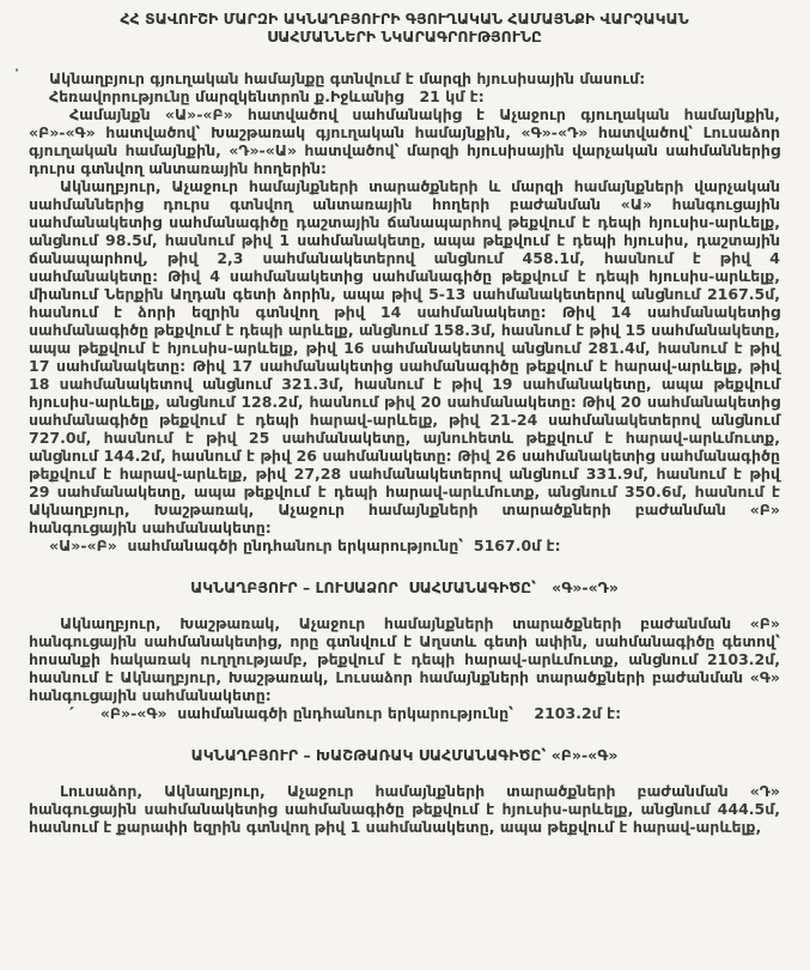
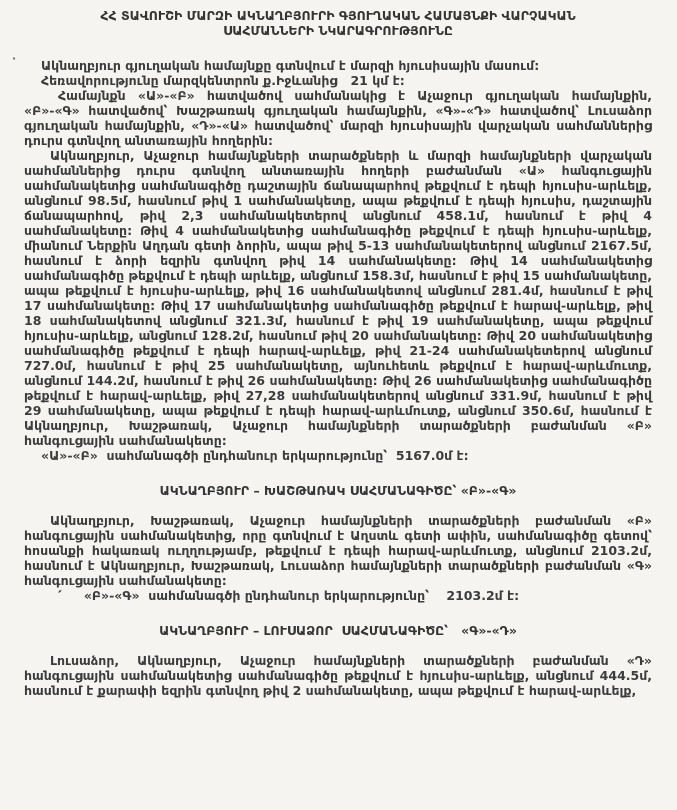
  ՀՀ ՏԱՎՈՒՇԻ ՄԱՐԶԻ ԱԿՆԱՂԲՅՈՒՐԻ ԳՅՈՒՂԱԿԱՆ ՀԱՄԱՅՆՔԻ ՎԱՐՉԱԿԱՆ
  ՍԱՀՄԱՆՆԵՐԻ ՆԿԱՐԱԳՐՈՒԹՅՈՒՆԸ
  ·
  Ակնաղբյուր գյուղական համայնքը գտնվում է մարզի հյուսիսային մասում:
  Հեռավորությունը մարզկենտրոն ք.Իջևանից 21 կմ է:
  Համայնքն «Ա»-«Բ» հատվածով սահմանակից է Աչաջուր գյուղական համայնքին, «Բ»-«Գ» հատվածով՝ Խաշթառակ գյուղական համայնքին, «Գ»-«Դ» հատվածով՝ Լուսաձոր գյուղական համայնքին, «Դ»-«Ա» հատվածով՝ մարզի հյուսիսային վարչական սահմաններից դուրս գտնվող անտառային հողերին:
  Ակնաղբյուր, Աչաջուր համայնքների տարածքների և մարզի համայնքների վարչական սահմաններից դուրս գտնվող անտառային հողերի բաժանման «Ա» հանգուցային սահմանակետից սահմանագիծը դաշտային ճանապարհով թեքվում է դեպի հյուսիս-արևելք, անցնում 98.5մ, հասնում թիվ 1 սահմանակետը, ապա թեքվում է դեպի հյուսիս, դաշտային ճանապարհով, թիվ 2,3 սահմանակետերով անցնում 458.1մ, հասնում է թիվ 4 սահմանակետը: Թիվ 4 սահմանակետից սահմանագիծը թեքվում է դեպի հյուսիս-արևելք, միանում Ներքին Աղդան գետի ձորին, ապա թիվ 5-13 սահմանակետերով անցնում 2167.5մ, հասնում է ձորի եզրին գտնվող թիվ 14 սահմանակետը: Թիվ 14 սահմանակետից սահմանագիծը թեքվում է դեպի արևելք, անցնում 158.3մ, հասնում է թիվ 15 սահմանակետը, ապա թեքվում է հյուսիս-արևելք, թիվ 16 սահմանակետով անցնում 281.4մ, հասնում է թիվ 17 սահմանակետը: Թիվ 17 սահմանակետից սահմանագիծը թեքվում է հարավ-արևելք, թիվ 18 սահմանակետով անցնում 321.3մ, հասնում է թիվ 19 սահմանակետը, ապա թեքվում հյուսիս-արևելք, անցնում 128.2մ, հասնում թիվ 20 սահմանակետը: Թիվ 20 սահմանակետից սահմանագիծը թեքվում է դեպի հարավ-արևելք, թիվ 21-24 սահմանակետերով անցնում 727.0մ, հասնում է թիվ 25 սահմանակետը, այնուհետև թեքվում է հարավ-արևմուտք, անցնում 144.2մ, հասնում է թիվ 26 սահմանակետը: Թիվ 26 սահմանակետից սահմանագիծը թեքվում է հարավ-արևելք, թիվ 27,28 սահմանակետերով անցնում 331.9մ, հասնում է թիվ 29 սահմանակետը, ապա թեքվում է դեպի հարավ-արևմուտք, անցնում 350.6մ, հասնում է Ակնաղբյուր, Խաշթառակ, Աչաջուր համայնքների տարածքների բաժանման «Բ» հանգուցային սահմանակետը:
  «Ա»-«Բ» սահմանագծի ընդհանուր երկարությունը՝ 5167.0մ է:
- ԱԿՆԱՂԲՅՈՒՐ – ԼՈՒՍԱՁՈՐ ՍԱՀՄԱՆԱԳԻԾԸ՝ «Գ»-«Դ»
+ ԱԿՆԱՂԲՅՈՒՐ – ԽԱՇԹԱՌԱԿ ՍԱՀՄԱՆԱԳԻԾԸ՝ «Բ»-«Գ»
  Ակնաղբյուր, Խաշթառակ, Աչաջուր համայնքների տարածքների բաժանման «Բ» հանգուցային սահմանակետից, որը գտնվում է Աղստև գետի ափին, սահմանագիծը գետով՝ հոսանքի հակառակ ուղղությամբ, թեքվում է դեպի հարավ-արևմուտք, անցնում 2103.2մ, հասնում է Ակնաղբյուր, Խաշթառակ, Լուսաձոր համայնքների տարածքների բաժանման «Գ» հանգուցային սահմանակետը:
  ՛ «Բ»-«Գ» սահմանագծի ընդհանուր երկարությունը՝ 2103.2մ է:
- ԱԿՆԱՂԲՅՈՒՐ – ԽԱՇԹԱՌԱԿ ՍԱՀՄԱՆԱԳԻԾԸ՝ «Բ»-«Գ»
+ ԱԿՆԱՂԲՅՈՒՐ – ԼՈՒՍԱՁՈՐ ՍԱՀՄԱՆԱԳԻԾԸ՝ «Գ»-«Դ»
- Լուսաձոր, Ակնաղբյուր, Աչաջուր համայնքների տարածքների բաժանման «Դ» հանգուցային սահմանակետից սահմանագիծը թեքվում է հյուսիս-արևելք, անցնում 444.5մ, հասնում է քարափի եզրին գտնվող թիվ 1 սահմանակետը, ապա թեքվում է հարավ-արևելք,
+ Լուսաձոր, Ակնաղբյուր, Աչաջուր համայնքների տարածքների բաժանման «Դ» հանգուցային սահմանակետից սահմանագիծը թեքվում է հյուսիս-արևելք, անցնում 444.5մ, հասնում է քարափի եզրին գտնվող թիվ 2 սահմանակետը, ապա թեքվում է հարավ-արևելք,
